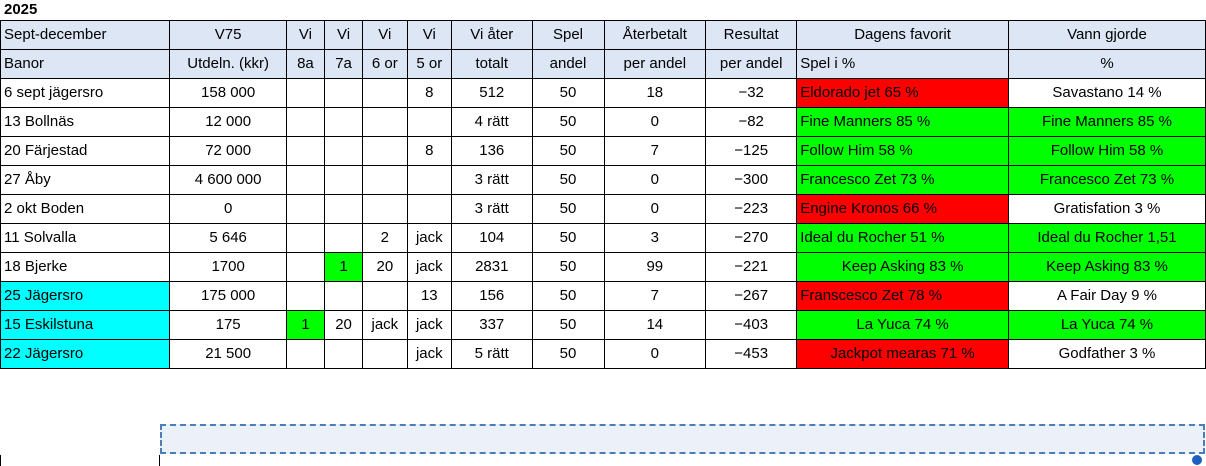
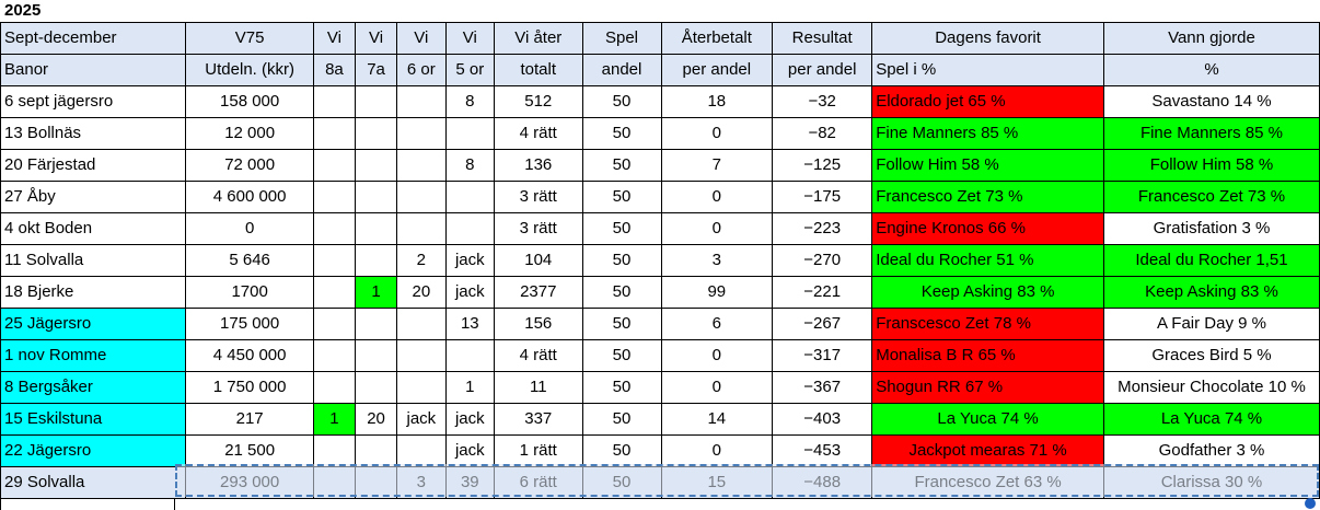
  2025
  Sept-december	V75	Vi	Vi	Vi	Vi	Vi åter	Spel	Återbetalt	Resultat	Dagens favorit	Vann gjorde
  Banor	Utdeln. (kkr)	8a	7a	6 or	5 or	totalt	andel	per andel	per andel	Spel i %	%
  6 sept jägersro	158 000				8	512	50	18	−32	Eldorado jet 65 %	Savastano 14 %
  13 Bollnäs	12 000					4 rätt	50	0	−82	Fine Manners 85 %	Fine Manners 85 %
  20 Färjestad	72 000				8	136	50	7	−125	Follow Him 58 %	Follow Him 58 %
- 27 Åby	4 600 000					3 rätt	50	0	−300	Francesco Zet 73 %	Francesco Zet 73 %
+ 27 Åby	4 600 000					3 rätt	50	0	−175	Francesco Zet 73 %	Francesco Zet 73 %
- 2 okt Boden	0					3 rätt	50	0	−223	Engine Kronos 66 %	Gratisfation 3 %
+ 4 okt Boden	0					3 rätt	50	0	−223	Engine Kronos 66 %	Gratisfation 3 %
  11 Solvalla	5 646			2	jack	104	50	3	−270	Ideal du Rocher 51 %	Ideal du Rocher 1,51
- 18 Bjerke	1700		1	20	jack	2831	50	99	−221	Keep Asking 83 %	Keep Asking 83 %
+ 18 Bjerke	1700		1	20	jack	2377	50	99	−221	Keep Asking 83 %	Keep Asking 83 %
- 25 Jägersro	175 000				13	156	50	7	−267	Franscesco Zet 78 %	A Fair Day 9 %
+ 25 Jägersro	175 000				13	156	50	6	−267	Franscesco Zet 78 %	A Fair Day 9 %
+ 1 nov Romme	4 450 000					4 rätt	50	0	−317	Monalisa B R 65 %	Graces Bird 5 %
+ 8 Bergsåker	1 750 000				1	11	50	0	−367	Shogun RR 67 %	Monsieur Chocolate 10 %
- 15 Eskilstuna	175	1	20	jack	jack	337	50	14	−403	La Yuca 74 %	La Yuca 74 %
+ 15 Eskilstuna	217	1	20	jack	jack	337	50	14	−403	La Yuca 74 %	La Yuca 74 %
- 22 Jägersro	21 500				jack	5 rätt	50	0	−453	Jackpot mearas 71 %	Godfather 3 %
+ 22 Jägersro	21 500				jack	1 rätt	50	0	−453	Jackpot mearas 71 %	Godfather 3 %
+ 29 Solvalla	293 000			3	39	6 rätt	50	15	−488	Francesco Zet 63 %	Clarissa 30 %
